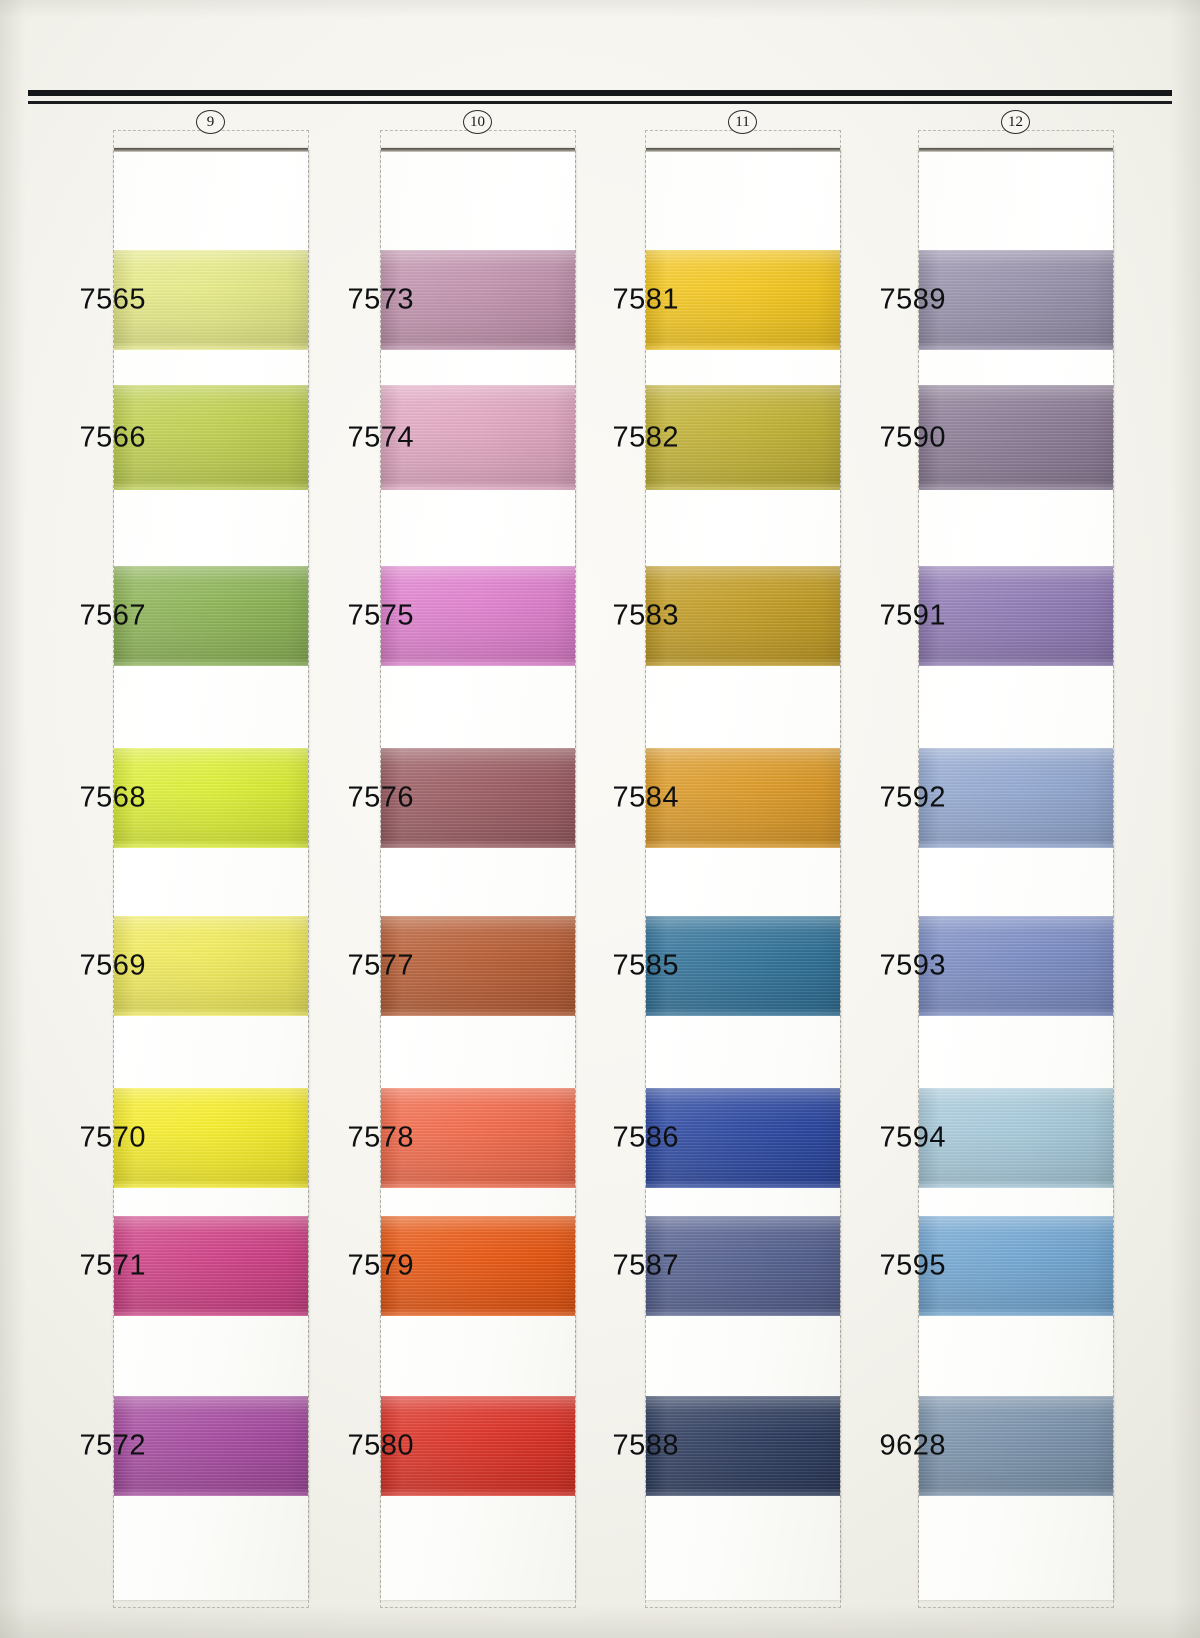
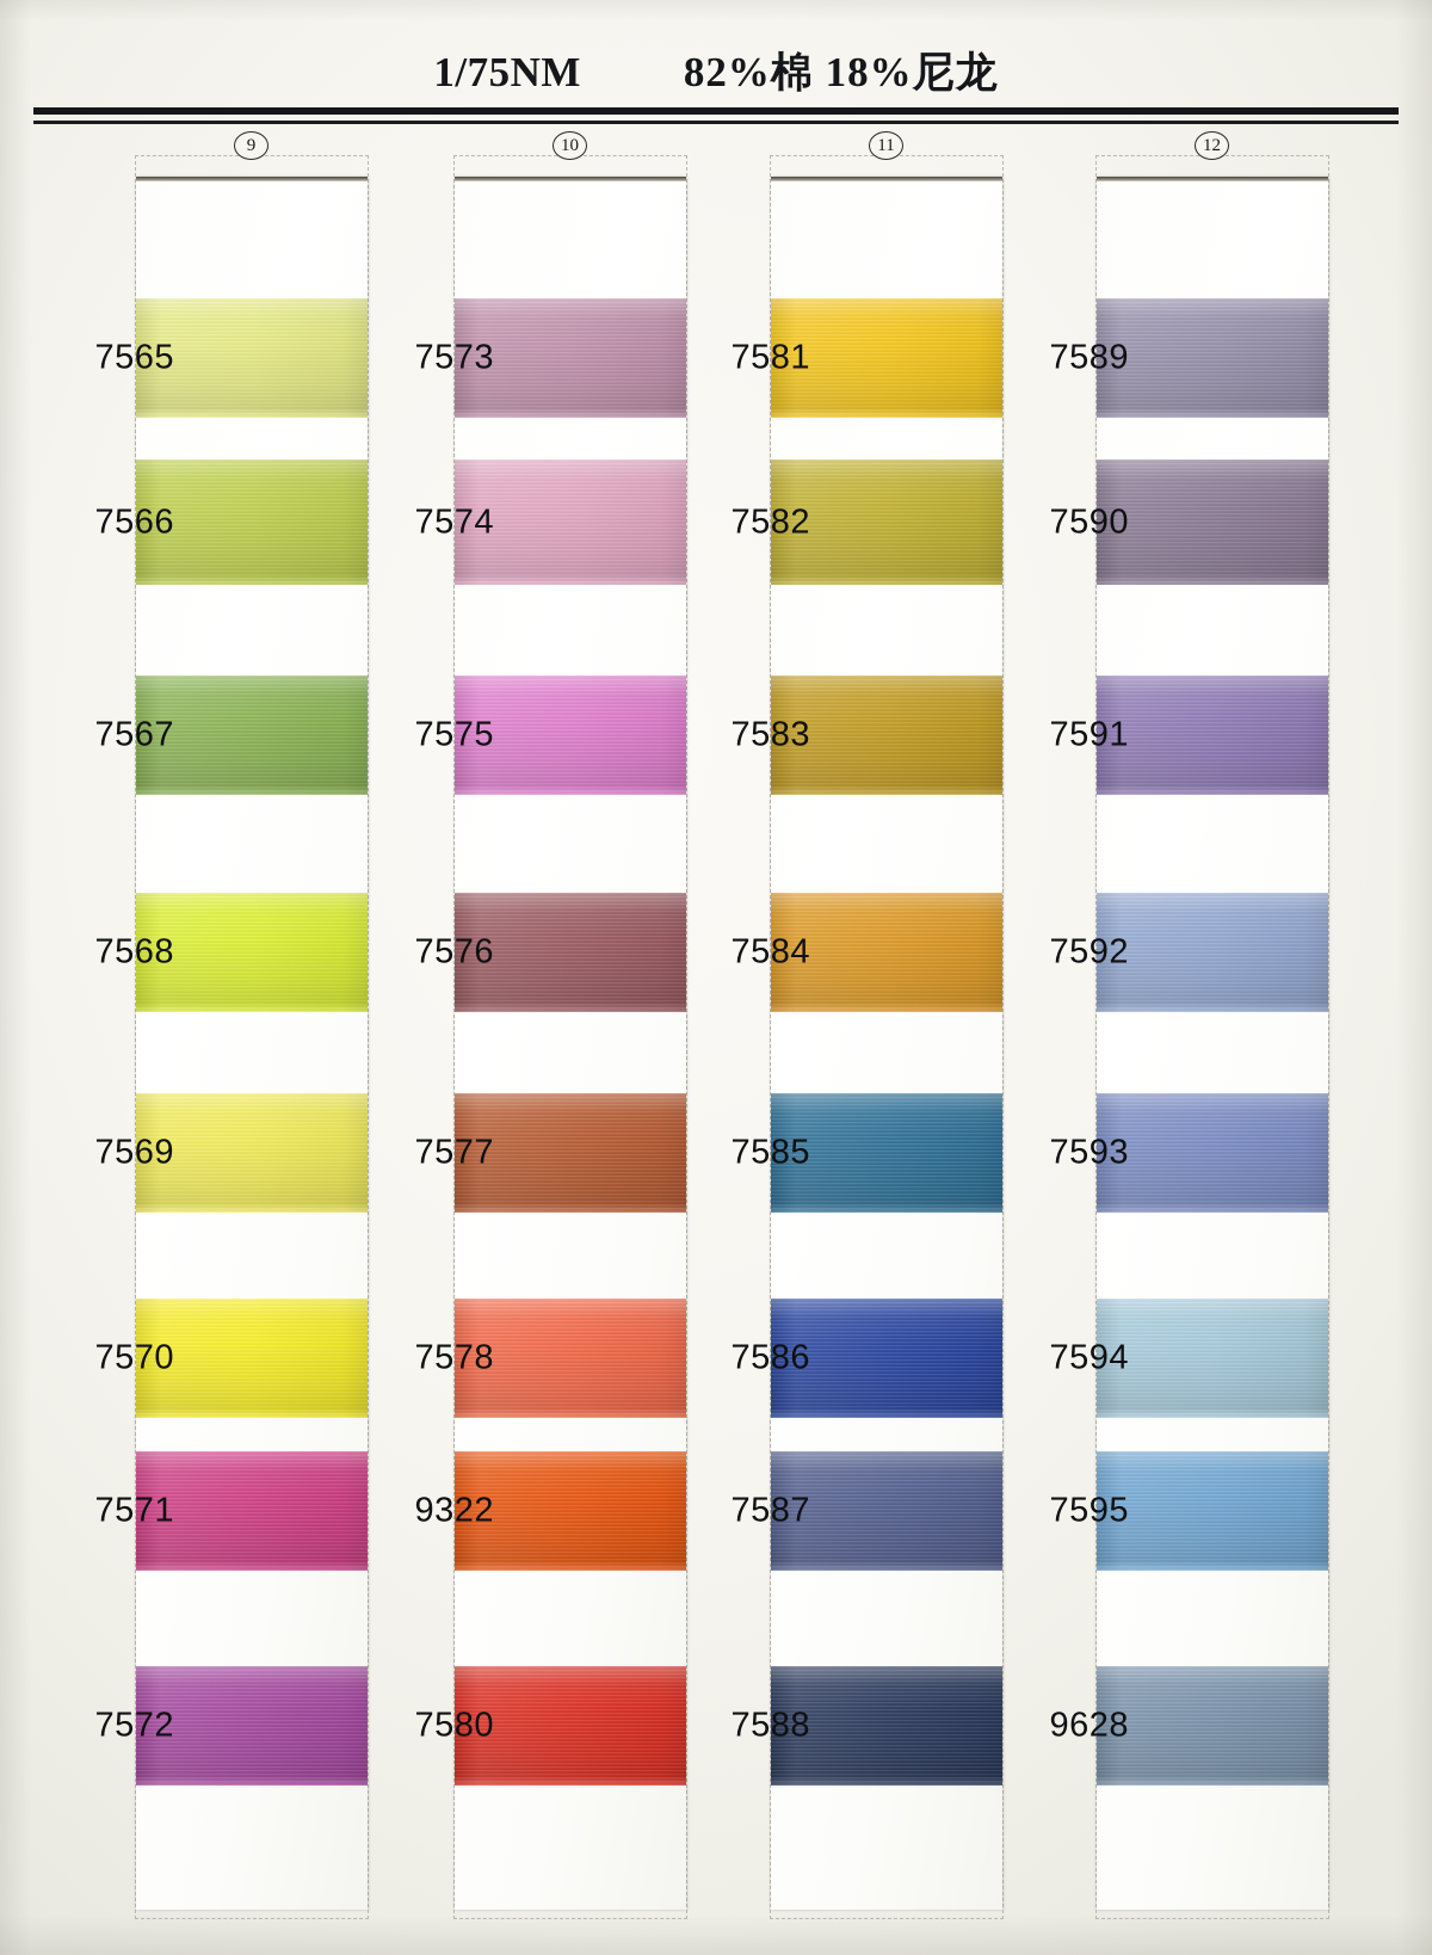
+ 1/75NM
+ 82%棉 18%尼龙
  9
  10
  11
  12
  7565
  7566
  7567
  7568
  7569
  7570
  7571
  7572
  7573
  7574
  7575
  7576
  7577
  7578
- 7579
+ 9322
  7580
  7581
  7582
  7583
  7584
  7585
  7586
  7587
  7588
  7589
  7590
  7591
  7592
  7593
  7594
  7595
  9628
